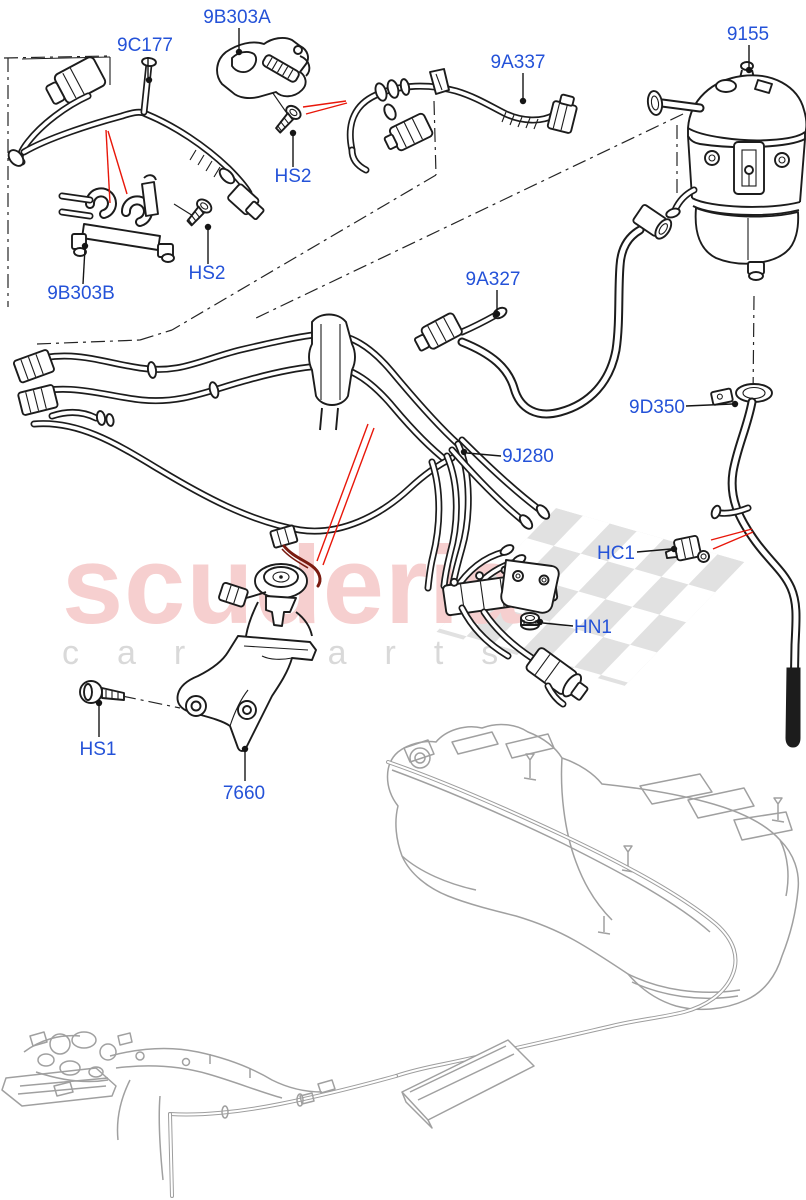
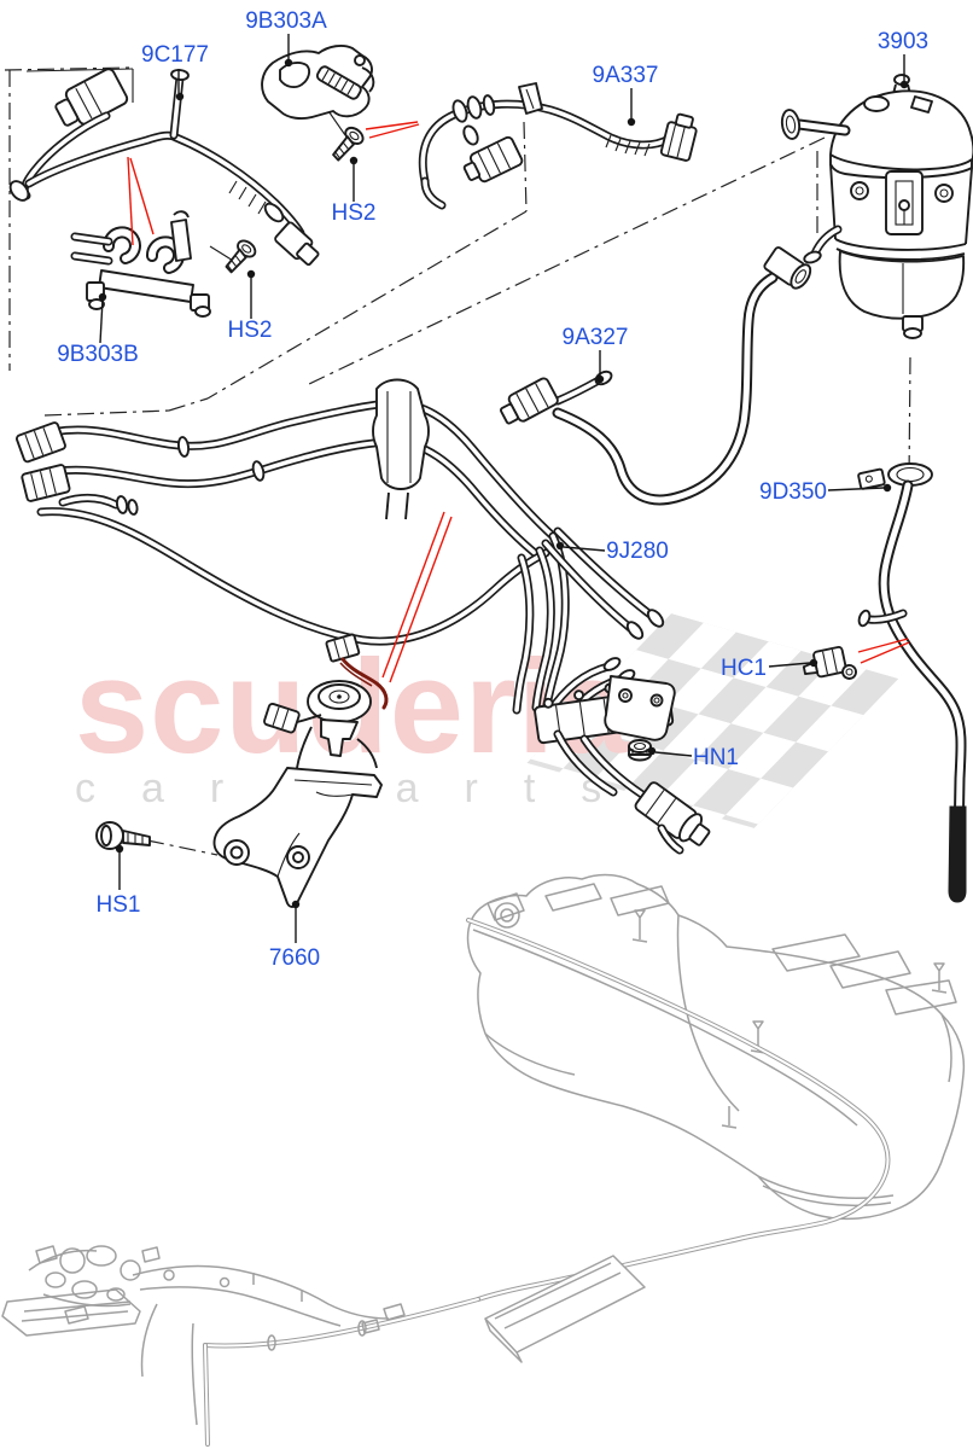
  carart
  9C177
  9B303A
  HS2
  9B303B
  HS2
  9A337
- 9155
+ 3903
  9A327
  9D350
  9J280
  HC1
  HN1
  HS1
  7660
